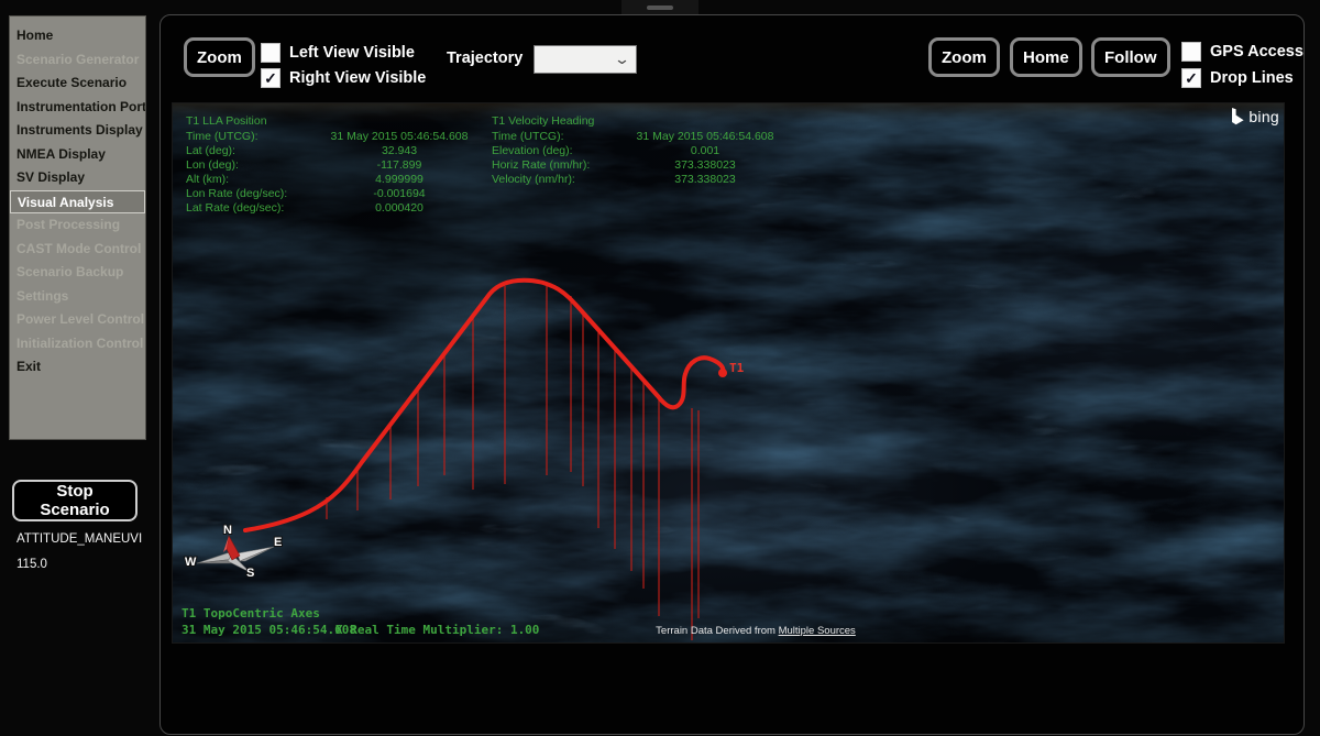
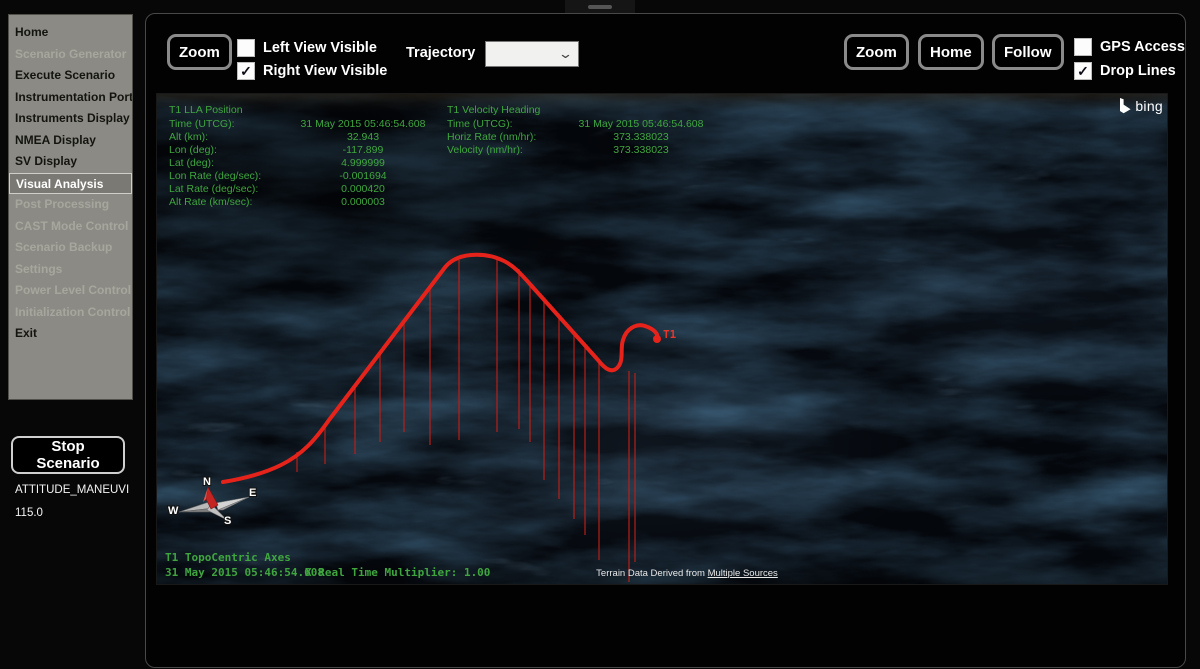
  Home
  Scenario Generator
  Execute Scenario
  Instrumentation Port
  Instruments Display
  NMEA Display
  SV Display
  Visual Analysis
  Post Processing
  CAST Mode Control
  Scenario Backup
  Settings
  Power Level Control
  Initialization Control
  Exit
  Stop Scenario
  ATTITUDE_MANEUVI
  115.0
  Zoom
  Left View Visible
  ✓
  Right View Visible
  Trajectory
  ⌄
  Zoom
  Home
  Follow
  GPS Access
  ✓
  Drop Lines
  T1
  T1 LLA Position
  Time (UTCG):
  31 May 2015 05:46:54.608
- Lat (deg):
+ Alt (km):
  32.943
  Lon (deg):
  -117.899
- Alt (km):
+ Lat (deg):
  4.999999
  Lon Rate (deg/sec):
  -0.001694
  Lat Rate (deg/sec):
  0.000420
+ Alt Rate (km/sec):
+ 0.000003
  T1 Velocity Heading
  Time (UTCG):
  31 May 2015 05:46:54.608
- Elevation (deg):
- 0.001
  Horiz Rate (nm/hr):
  373.338023
  Velocity (nm/hr):
  373.338023
  bing
  N
  E
  W
  S
  T1 TopoCentric Axes
  31 May 2015 05:46:54.608
  X Real Time Multiplier: 1.00
  Terrain Data Derived from Multiple Sources
